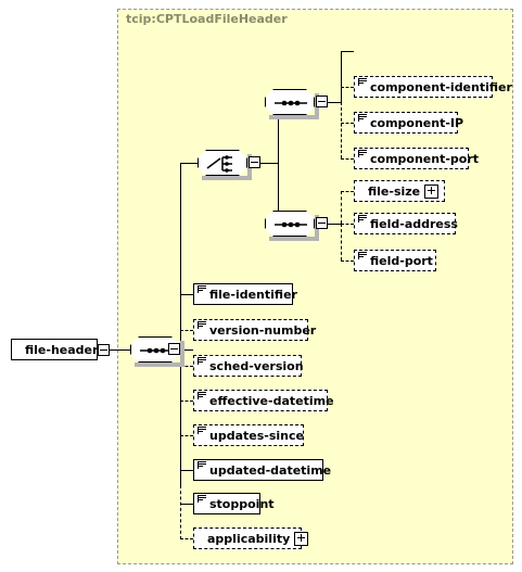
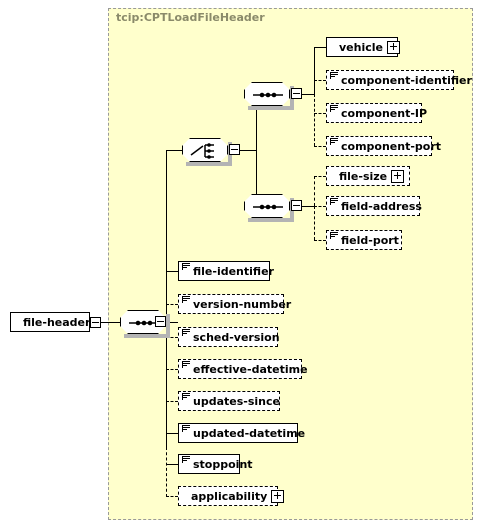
  tcip:CPTLoadFileHeader
  file-header
+ vehicle
  component-identifier
  component-IP
  component-port
  file-size
  field-address
  field-port
  file-identifier
  version-number
  sched-version
  effective-datetime
  updates-since
  updated-datetime
  stoppoint
  applicability
